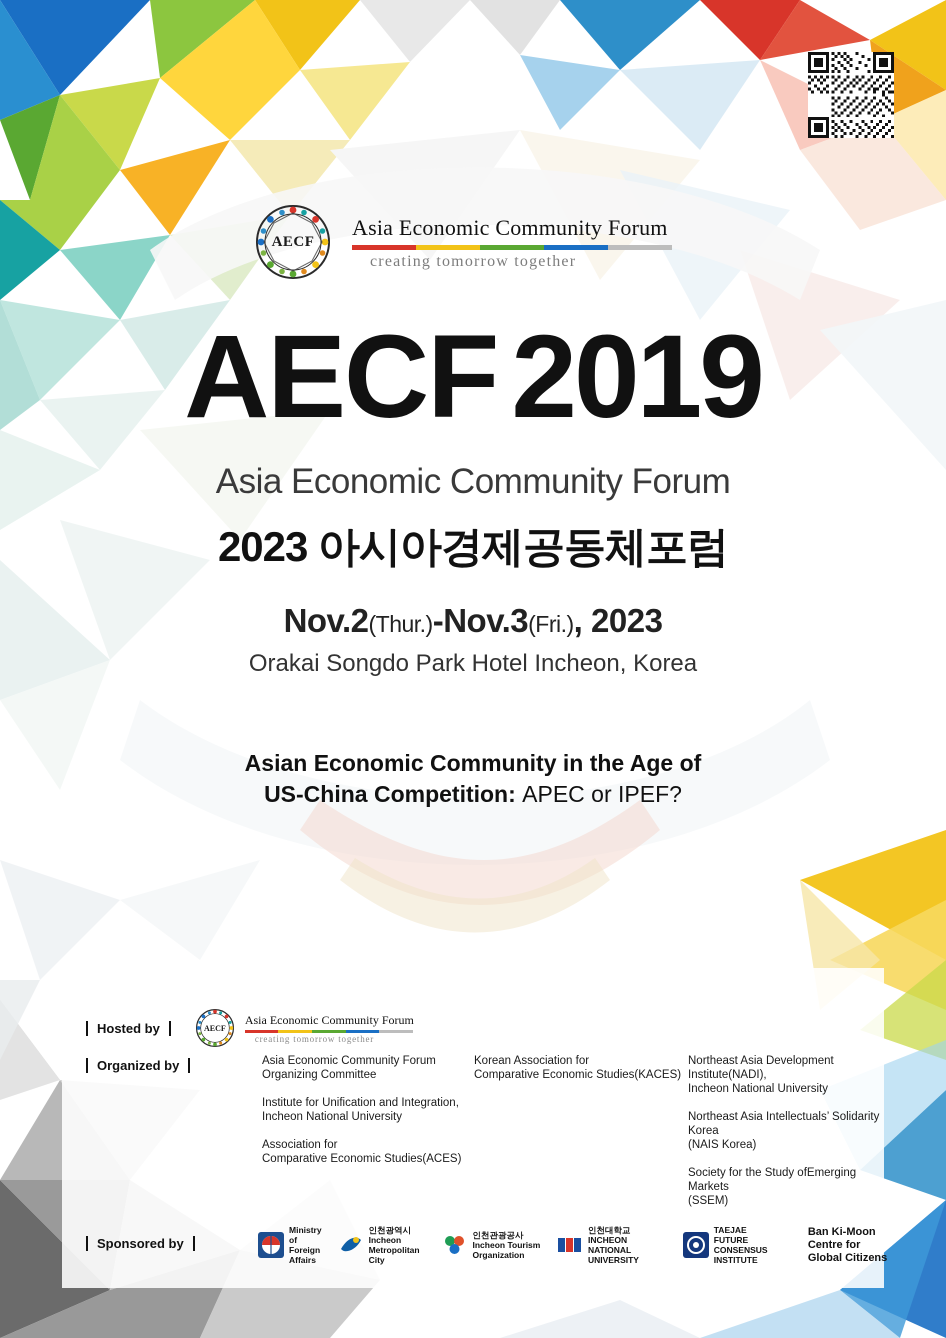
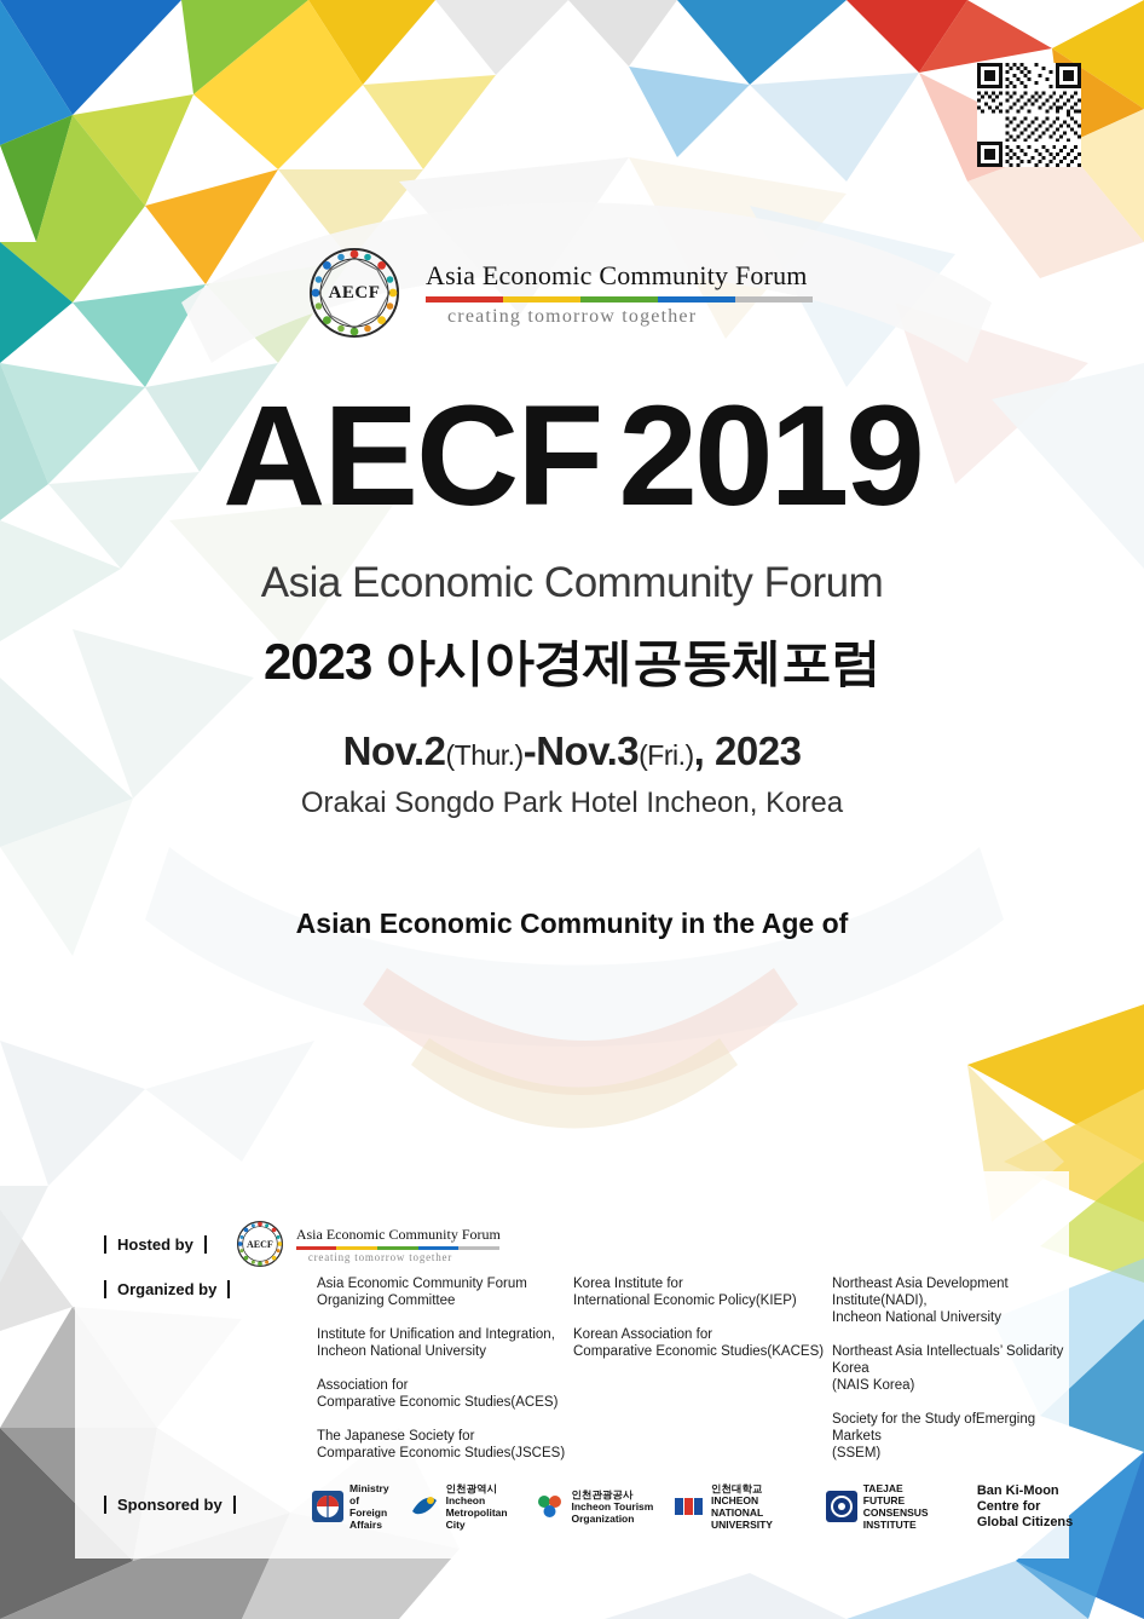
  AECF
  Asia Economic Community Forum
  creating tomorrow together
  AECF2019
  Asia Economic Community Forum
  2023 아시아경제공동체포럼
  Nov.2(Thur.)-Nov.3(Fri.), 2023
  Orakai Songdo Park Hotel Incheon, Korea
  Asian Economic Community in the Age of
- US-China Competition: APEC or IPEF?
  Hosted by
  AECF
  Asia Economic Community Forum
  creating tomorrow together
  Organized by
  Asia Economic Community Forum
  Organizing Committee
  Institute for Unification and Integration,
  Incheon National University
  Association for
  Comparative Economic Studies(ACES)
+ The Japanese Society for
+ Comparative Economic Studies(JSCES)
+ Korea Institute for
+ International Economic Policy(KIEP)
  Korean Association for
  Comparative Economic Studies(KACES)
  Northeast Asia Development Institute(NADI),
  Incheon National University
  Northeast Asia Intellectuals’ Solidarity Korea
  (NAIS Korea)
  Society for the Study ofEmerging Markets
  (SSEM)
  Sponsored by
  Ministry of
  Foreign Affairs
  인천광역시
  Incheon Metropolitan City
  인천관광공사
  Incheon Tourism Organization
  인천대학교
  INCHEON NATIONAL UNIVERSITY
  TAEJAE
  FUTURE CONSENSUS INSTITUTE
  Ban Ki-Moon Centre for
  Global Citizens
